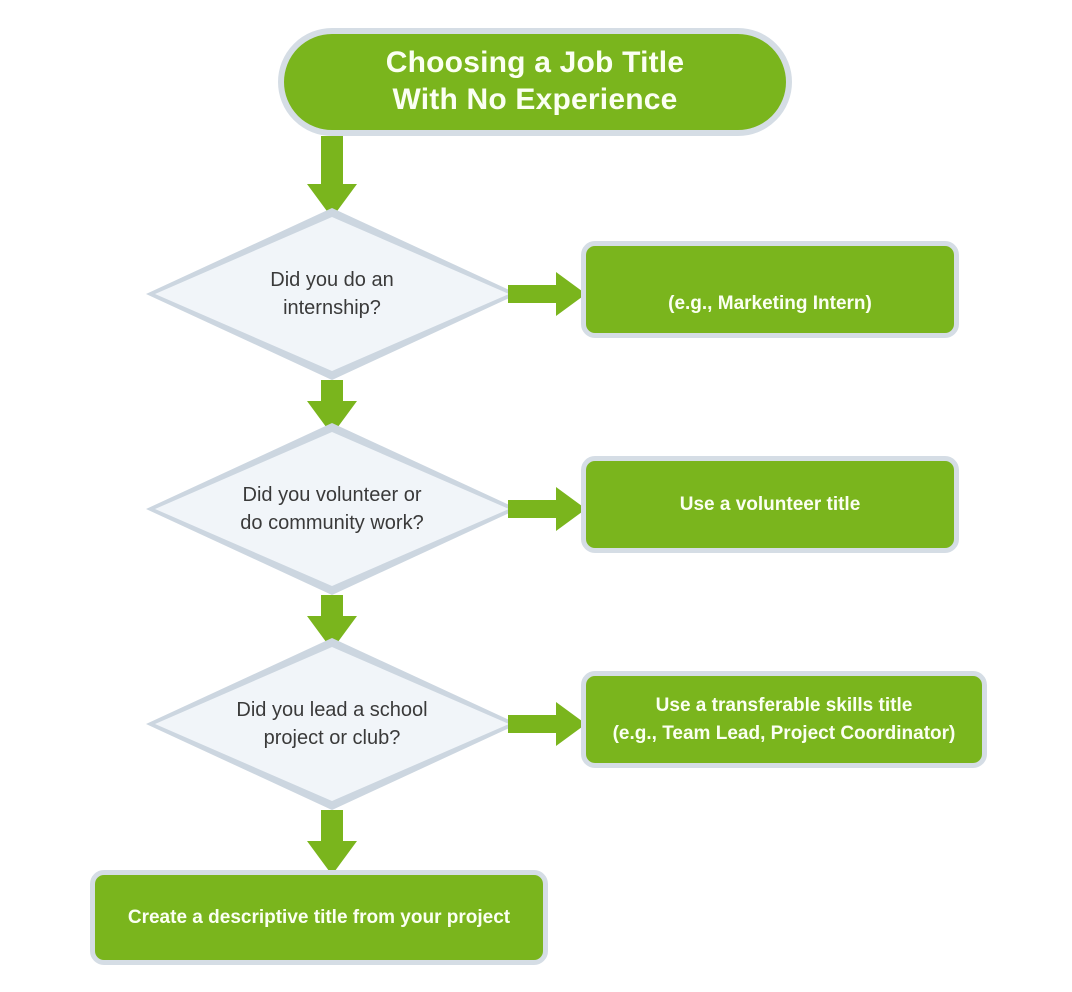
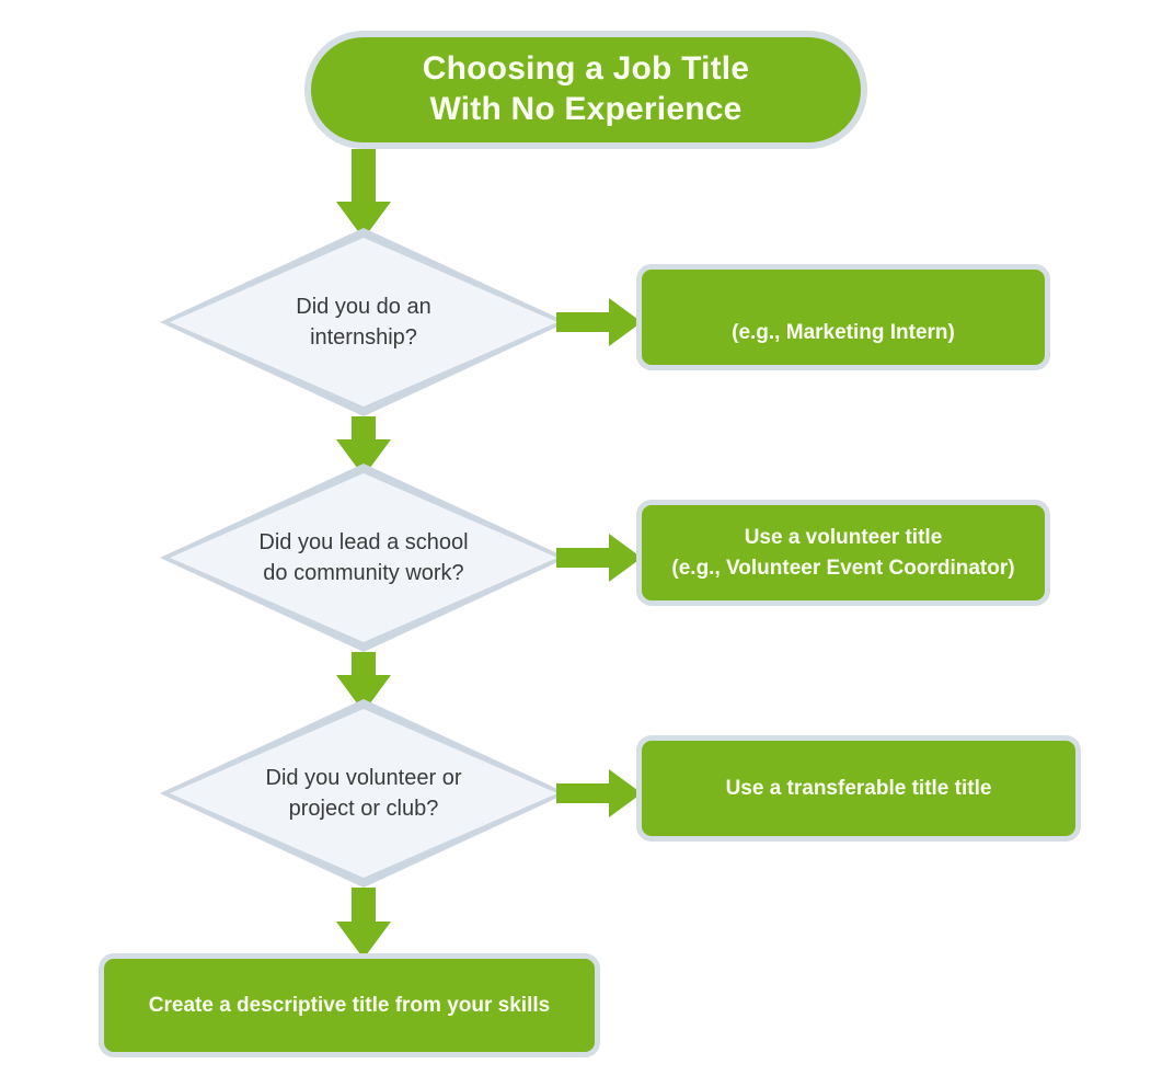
  Choosing a Job Title
  With No Experience
  Did you do an
  internship?
  (e.g., Marketing Intern)
- Did you volunteer or
+ Did you lead a school
  do community work?
  Use a volunteer title
+ (e.g., Volunteer Event Coordinator)
- Did you lead a school
+ Did you volunteer or
  project or club?
- Use a transferable skills title
+ Use a transferable title title
- (e.g., Team Lead, Project Coordinator)
- Create a descriptive title from your project
+ Create a descriptive title from your skills
